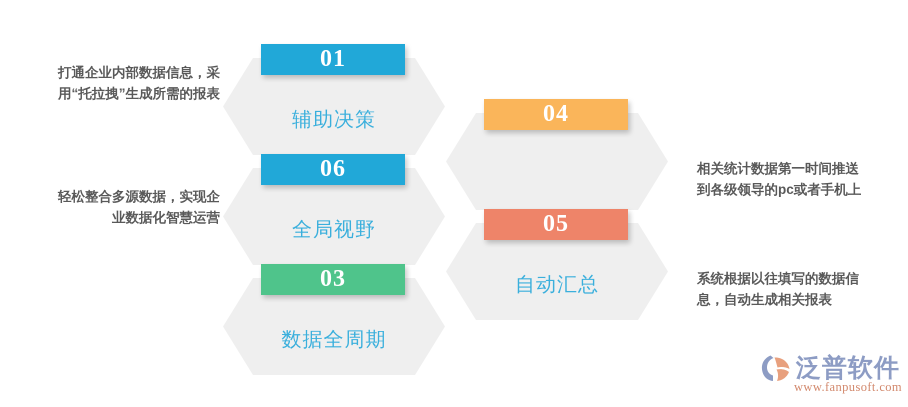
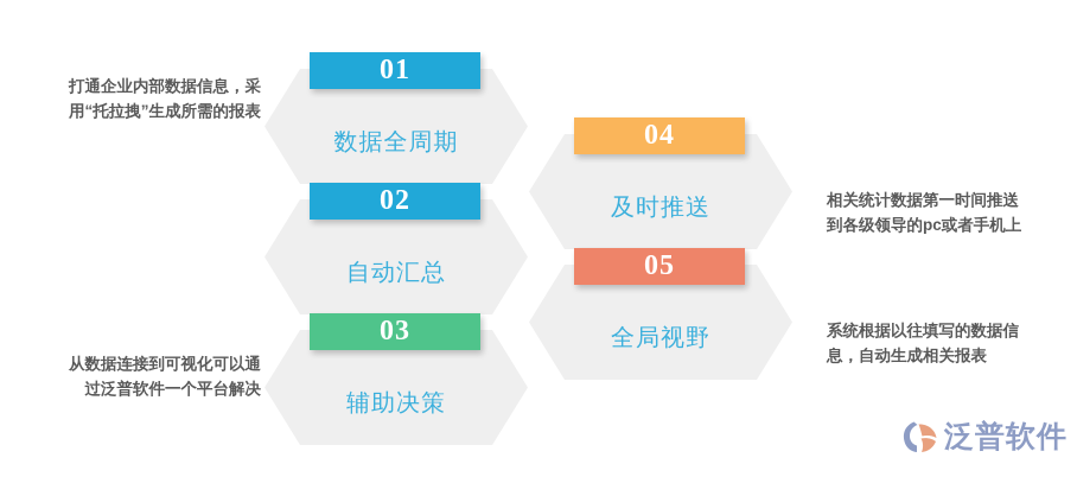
  01
- 辅助决策
+ 数据全周期
  打通企业内部数据信息，采
  用“托拉拽”生成所需的报表
- 06
+ 02
- 全局视野
+ 自动汇总
- 轻松整合多源数据，实现企
- 业数据化智慧运营
  03
- 数据全周期
+ 辅助决策
+ 从数据连接到可视化可以通
+ 过泛普软件一个平台解决
  04
+ 及时推送
  相关统计数据第一时间推送
  到各级领导的pc或者手机上
  05
- 自动汇总
+ 全局视野
  系统根据以往填写的数据信
  息，自动生成相关报表
  泛普软件
- www.fanpusoft.com
